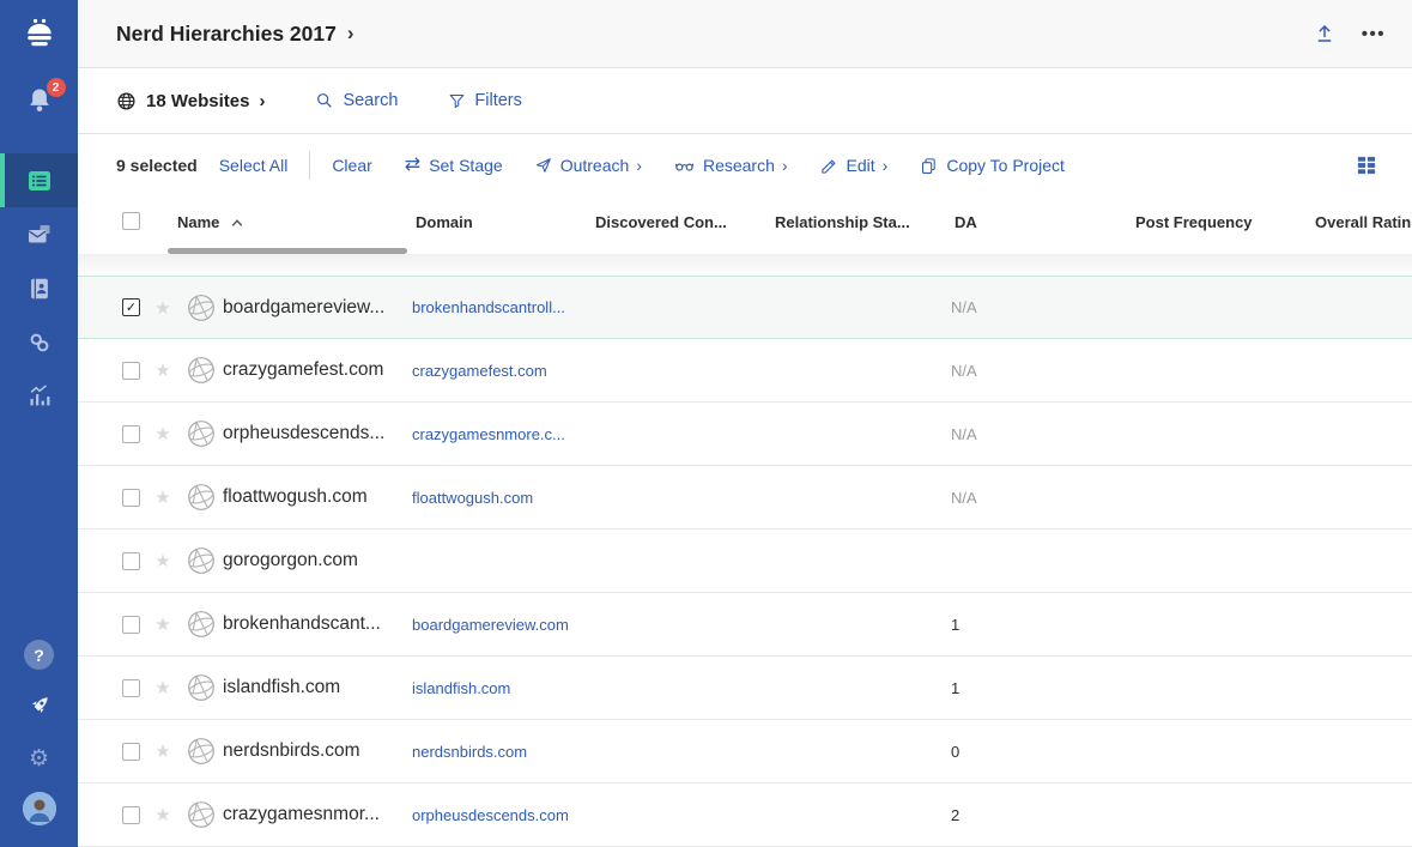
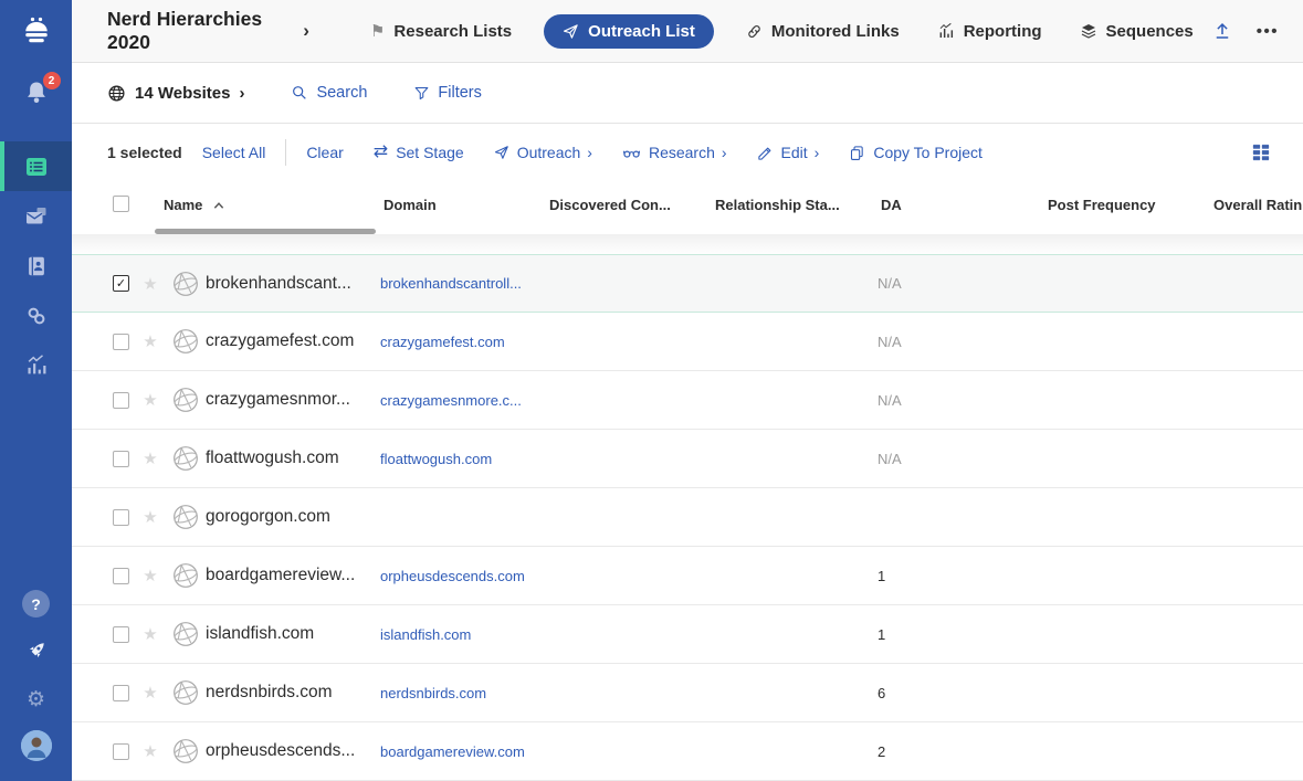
  2
  ?
  ⚙
- Nerd Hierarchies 2017
+ Nerd Hierarchies 2020
  ›
+ ⚑
+ Research Lists
+ Outreach List
+ Monitored Links
+ Reporting
+ Sequences
  •••
- 18 Websites
+ 14 Websites
  ›
  Search
  Filters
- 9 selected
+ 1 selected
  Select All
  Clear
  ⇄
  Set Stage
  Outreach
  ›
  Research
  ›
  Edit
  ›
  Copy To Project
  Name
  Domain
  Discovered Con...
  Relationship Sta...
  DA
  Post Frequency
  Overall Ratin
  ★
- boardgamereview...
+ brokenhandscant...
  brokenhandscantroll...
  N/A
  ★
  crazygamefest.com
  crazygamefest.com
  N/A
  ★
- orpheusdescends...
+ crazygamesnmor...
  crazygamesnmore.c...
  N/A
  ★
  floattwogush.com
  floattwogush.com
  N/A
  ★
  gorogorgon.com
  ★
- brokenhandscant...
+ boardgamereview...
- boardgamereview.com
+ orpheusdescends.com
  1
  ★
  islandfish.com
  islandfish.com
  1
  ★
  nerdsnbirds.com
  nerdsnbirds.com
- 0
+ 6
  ★
- crazygamesnmor...
+ orpheusdescends...
- orpheusdescends.com
+ boardgamereview.com
  2
